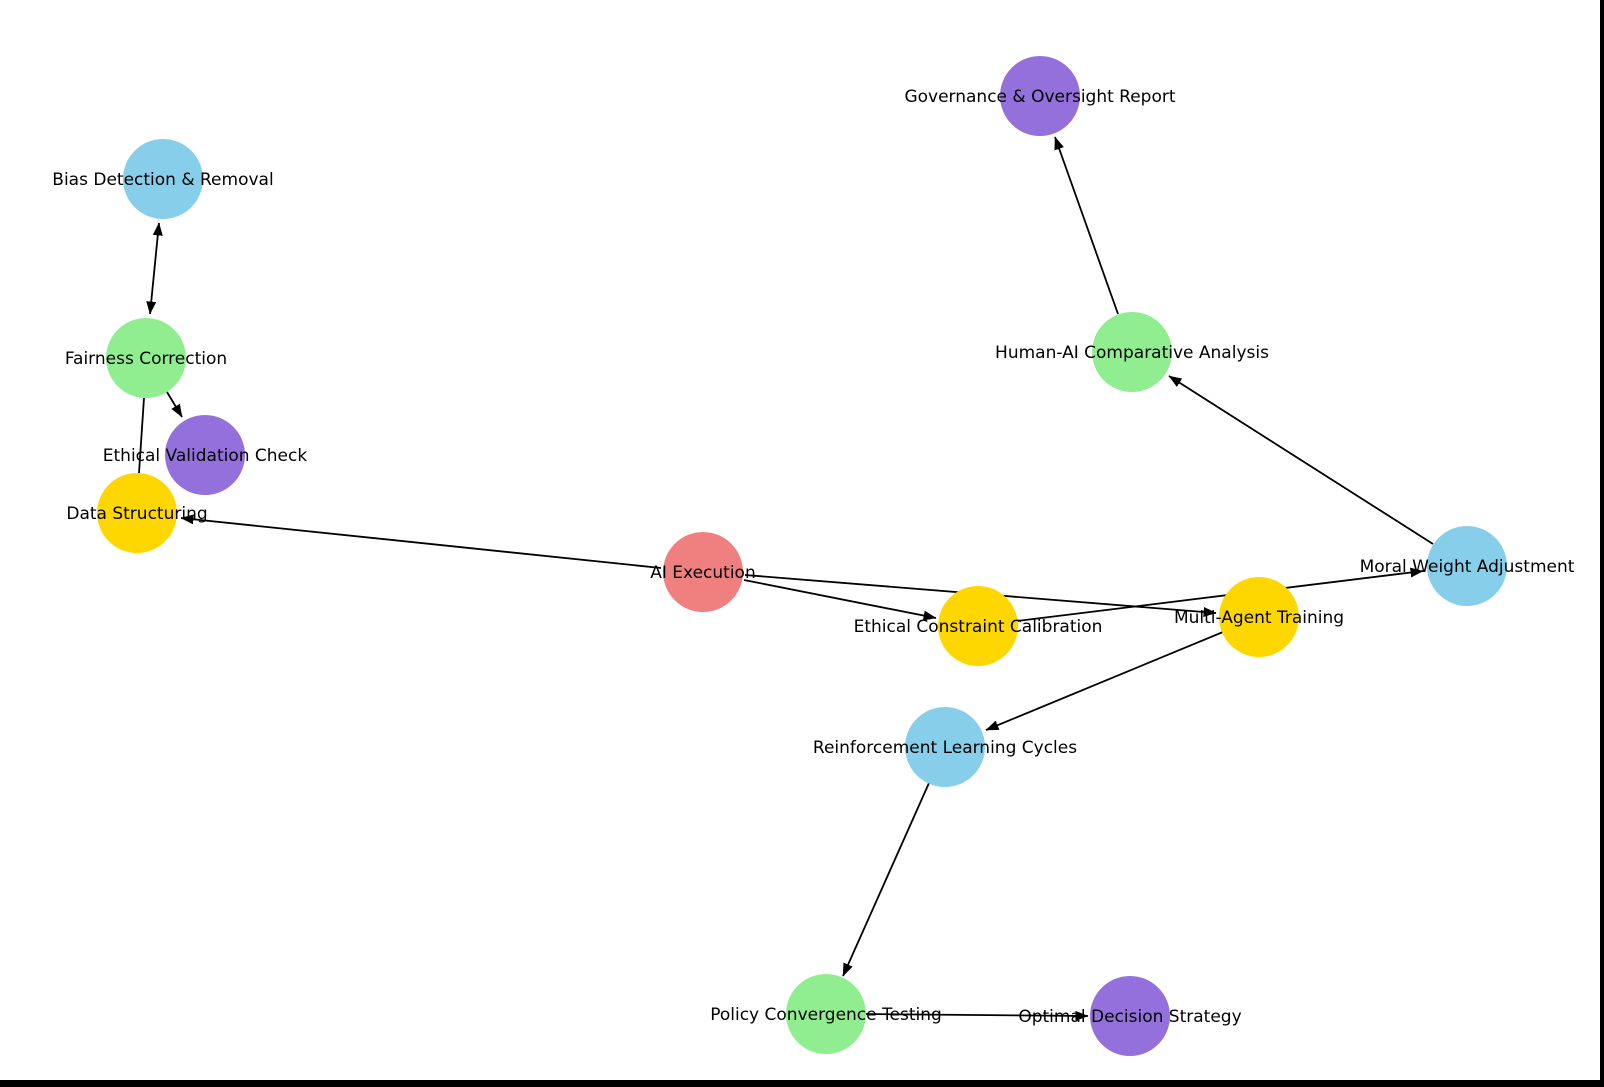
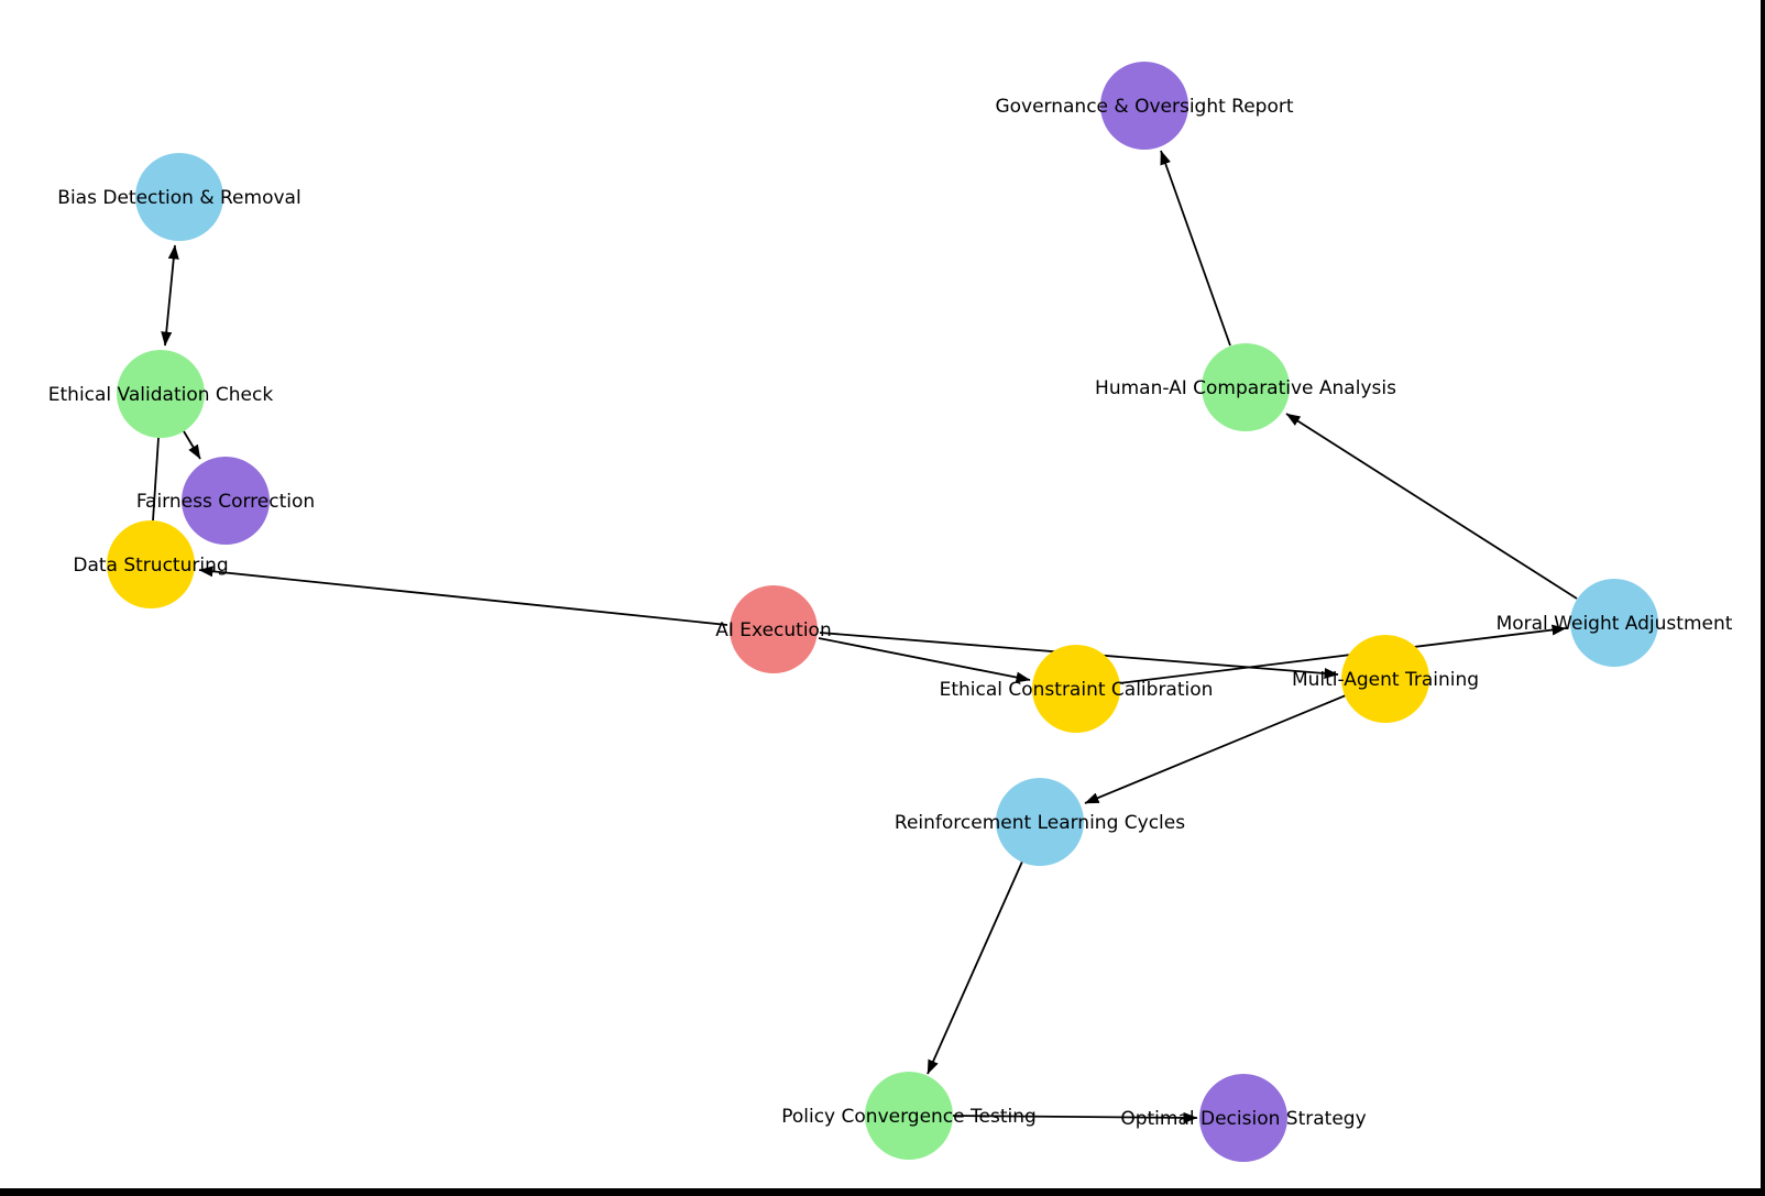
  AI Execution
  Data Structuring
  Ethical Constraint Calibration
  Multi-Agent Training
  Bias Detection & Removal
  Moral Weight Adjustment
  Reinforcement Learning Cycles
- Fairness Correction
+ Ethical Validation Check
  Human-AI Comparative Analysis
  Policy Convergence Testing
- Ethical Validation Check
+ Fairness Correction
  Governance & Oversight Report
  Optimal Decision Strategy
